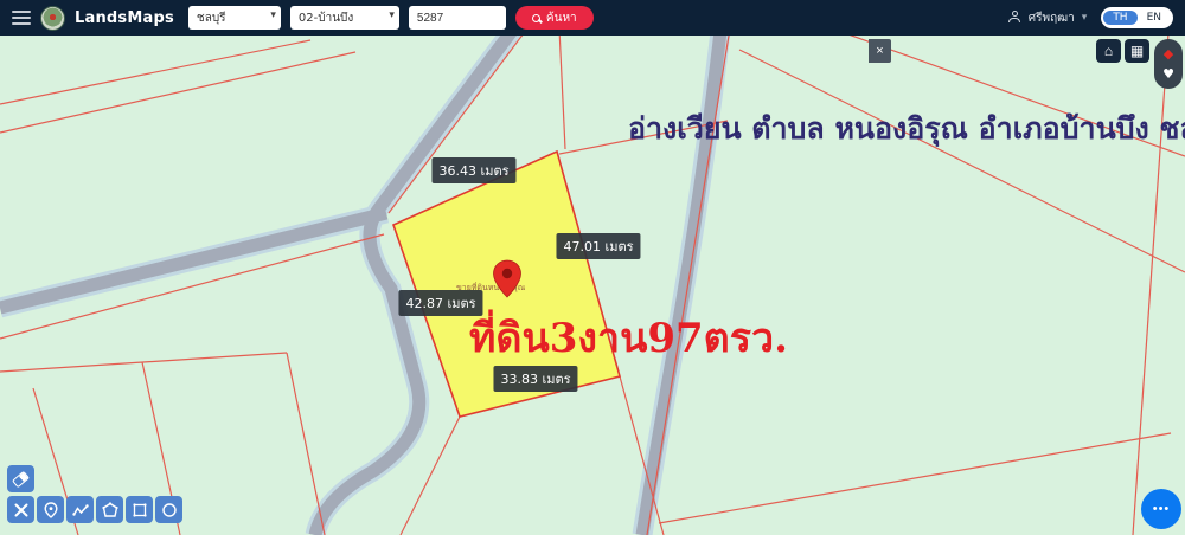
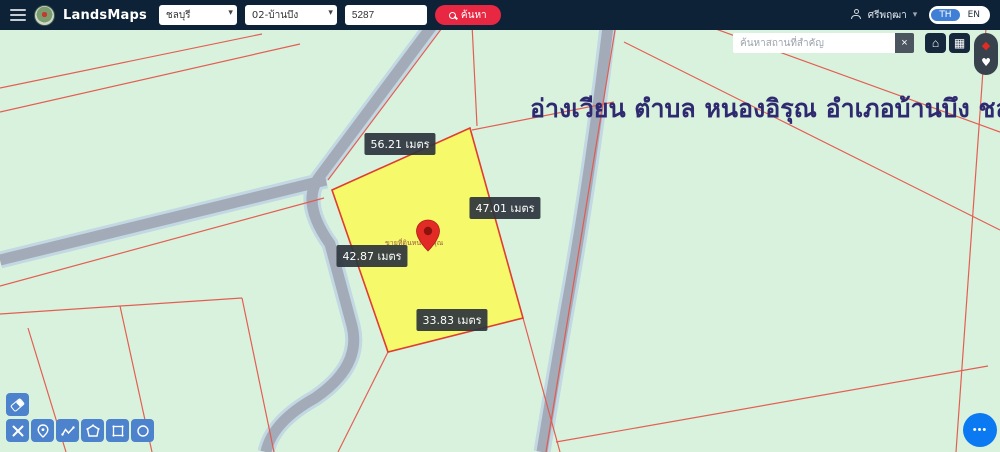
  LandsMaps
  ชลบุรี
  ▾
  02-บ้านบึง
  ▾
  5287
  ค้นหา
  ศรีพฤฒา
  ▾
  TH
  EN
+ ค้นหาสถานที่สำคัญ
  ×
  ⌂
  ▦
  ◆
  ♥
  อ่างเวียน ตำบล หนองอิรุณ อำเภอบ้านบึง ช
- 36.43 เมตร
+ 56.21 เมตร
  47.01 เมตร
  42.87 เมตร
  33.83 เมตร
- ที่ดิน3งาน97ตรว.
  •••
